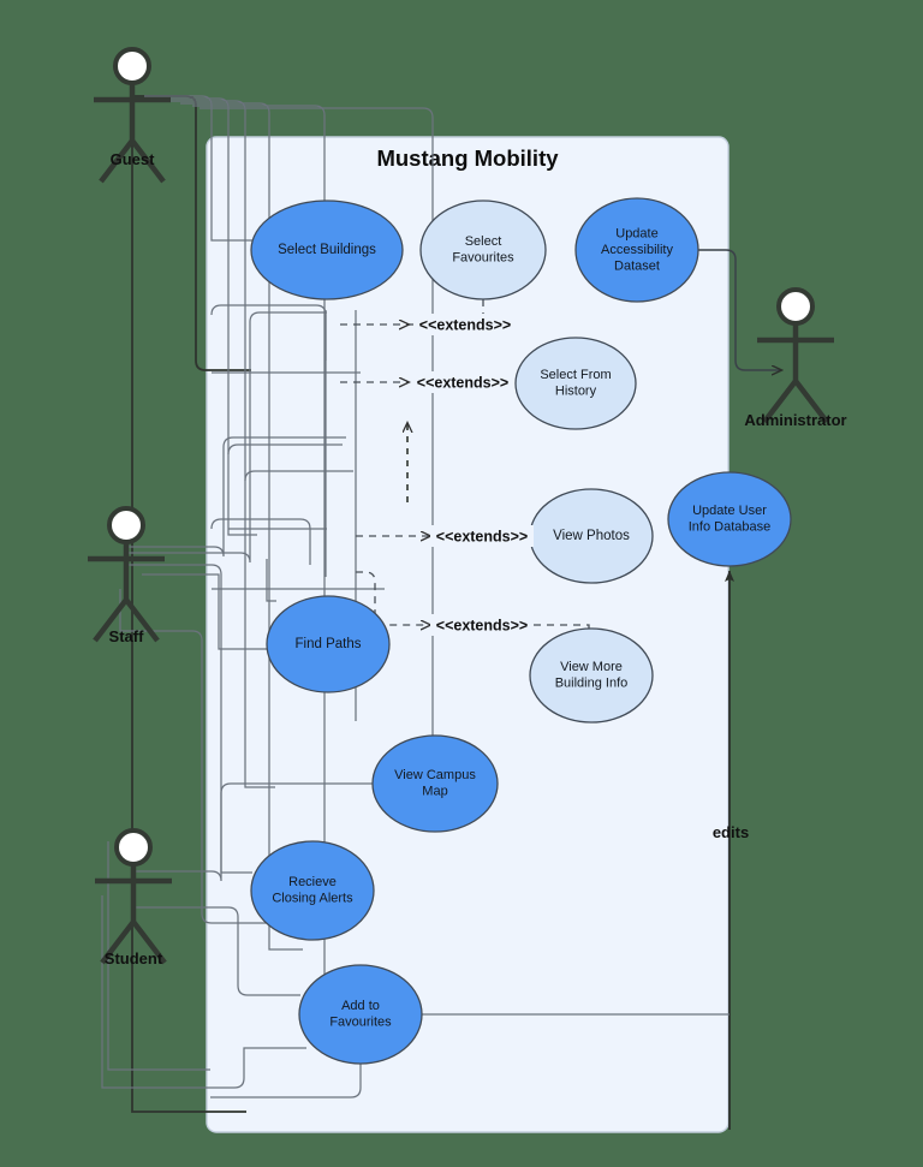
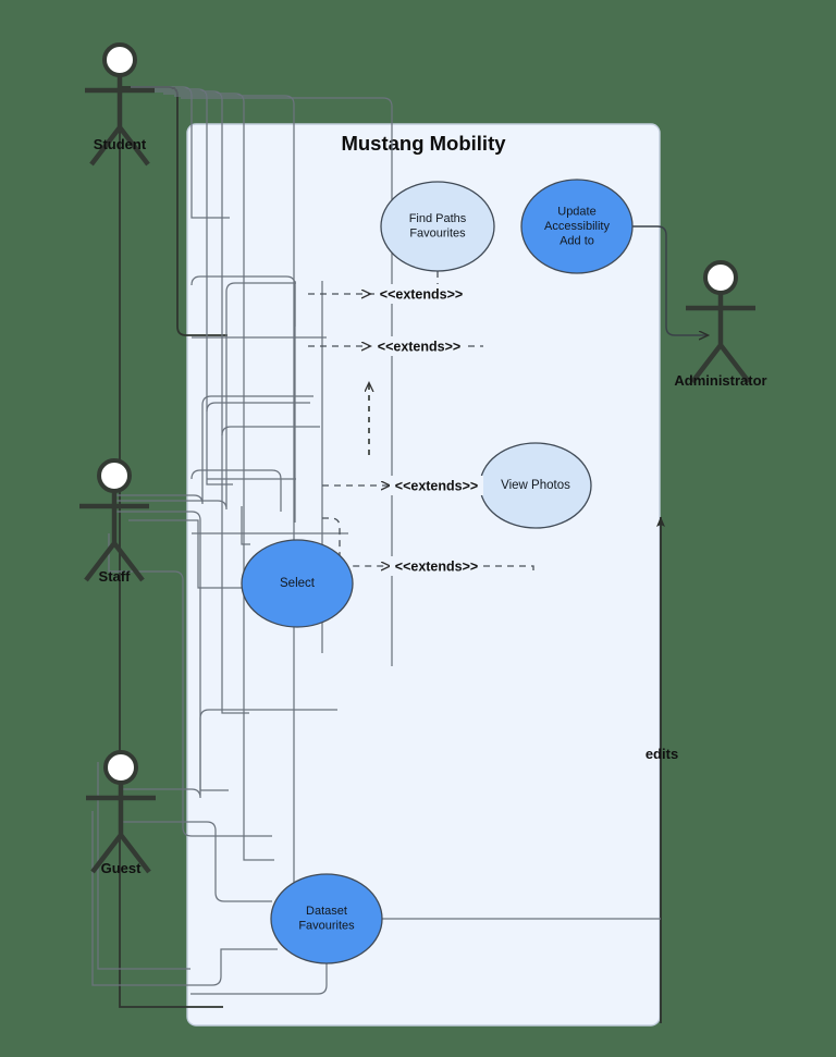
  Mustang Mobility
- Guest
+ Student
  Staff
- Student
+ Guest
  Administrator
- Select Buildings
- Select
+ Find Paths
  Favourites
  Update
  Accessibility
- Dataset
+ Add to
- Select From
- History
  View Photos
- Update User
- Info Database
- Find Paths
+ Select
- View More
- Building Info
- View Campus
- Map
- Recieve
- Closing Alerts
- Add to
+ Dataset
  Favourites
  <<extends>>
  <<extends>>
  <<extends>>
  <<extends>>
  edits
